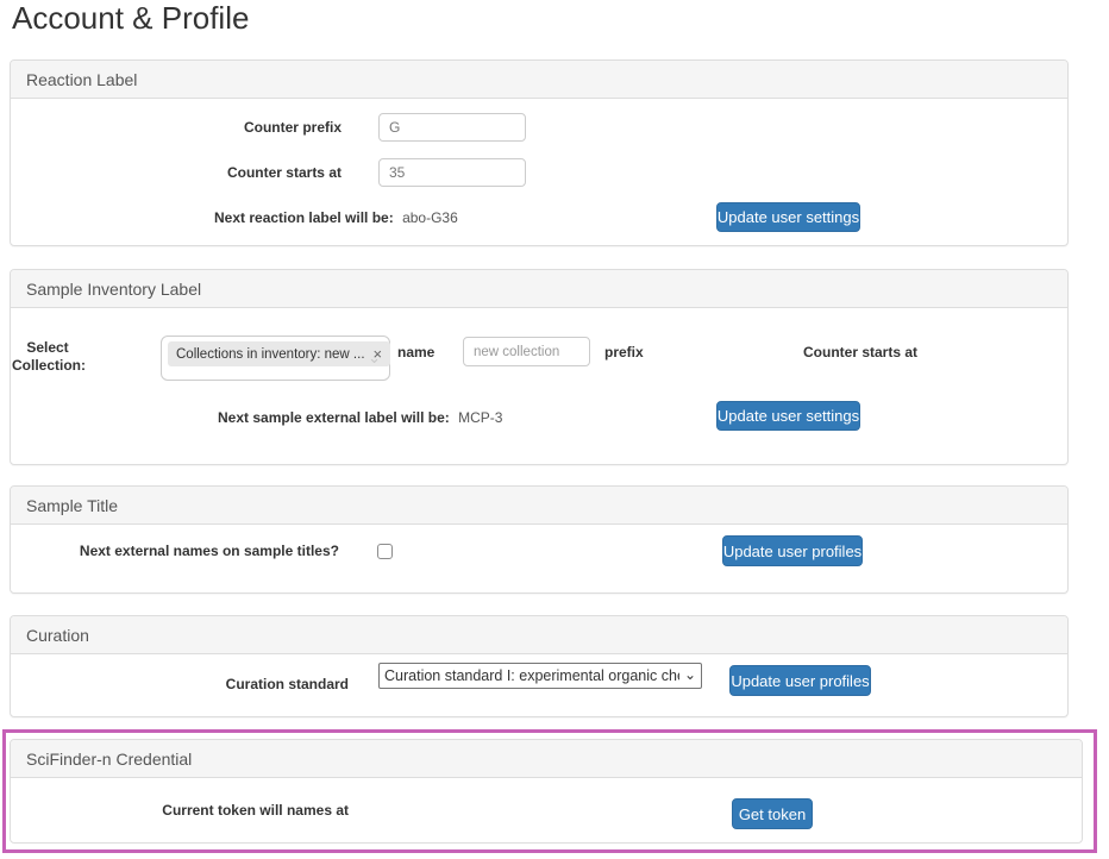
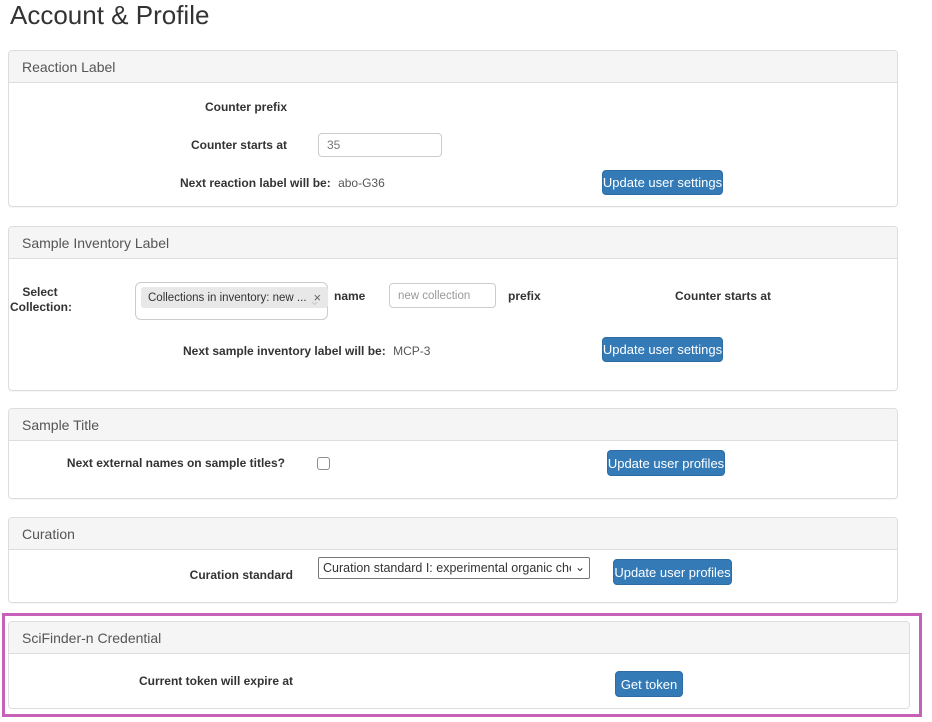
  Account & Profile
  Reaction Label
  Counter prefix
- G
  Counter starts at
  35
  Next reaction label will be: abo-G36
  Update user settings
  Sample Inventory Label
  Select Collection:
  Collections in inventory: new ...
  ×
  ⌄
  name
  new collection
  prefix
  Counter starts at
- Next sample external label will be: MCP-3
+ Next sample inventory label will be: MCP-3
  Update user settings
  Sample Title
  Next external names on sample titles?
  Update user profiles
  Curation
  Curation standard
  Curation standard I: experimental organic ch
  ⌄
  Update user profiles
  SciFinder-n Credential
- Current token will names at
+ Current token will expire at
  Get token
